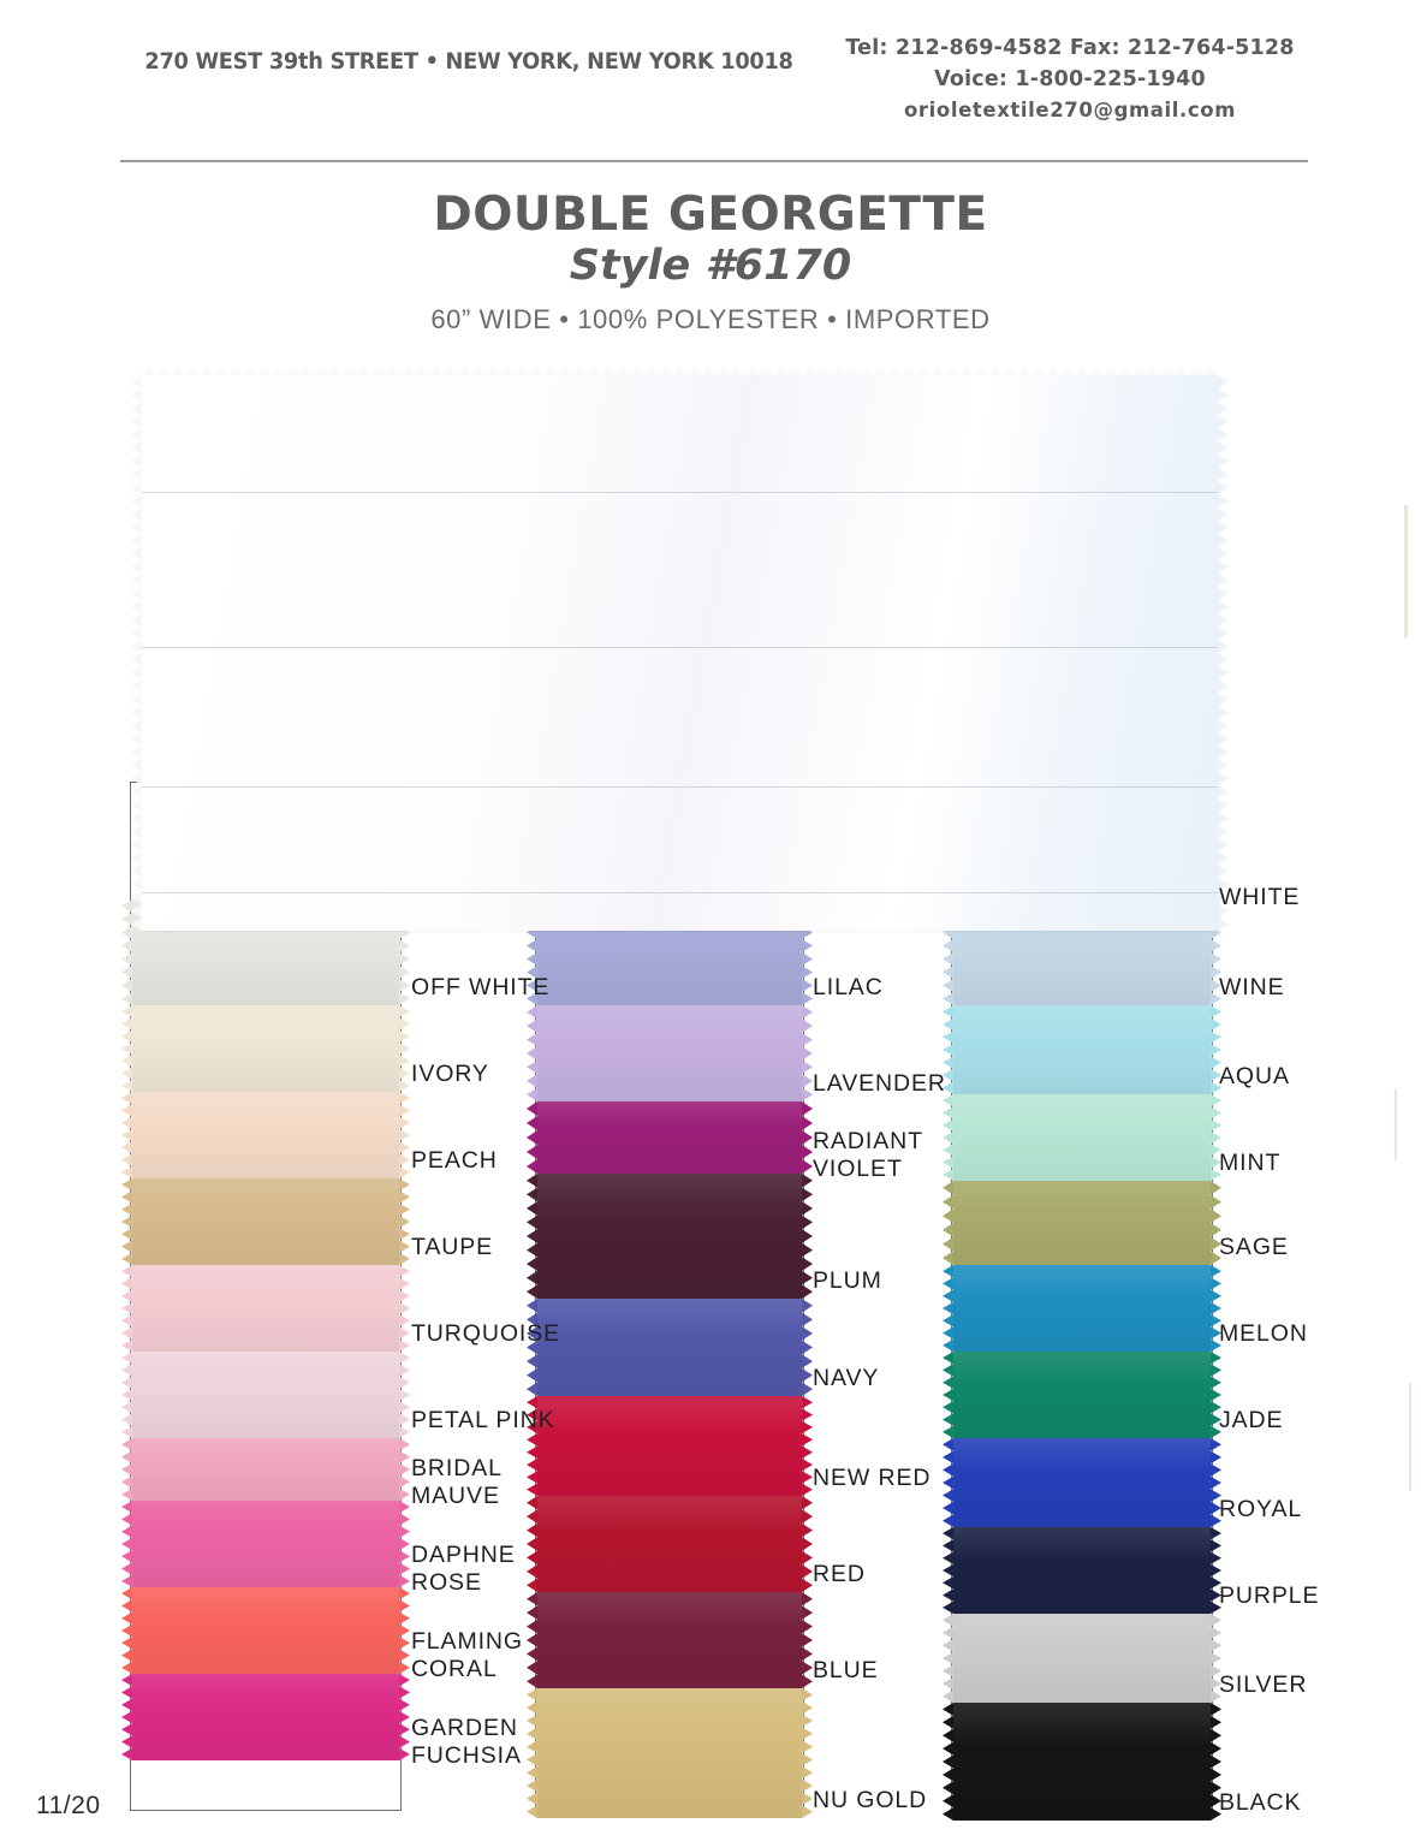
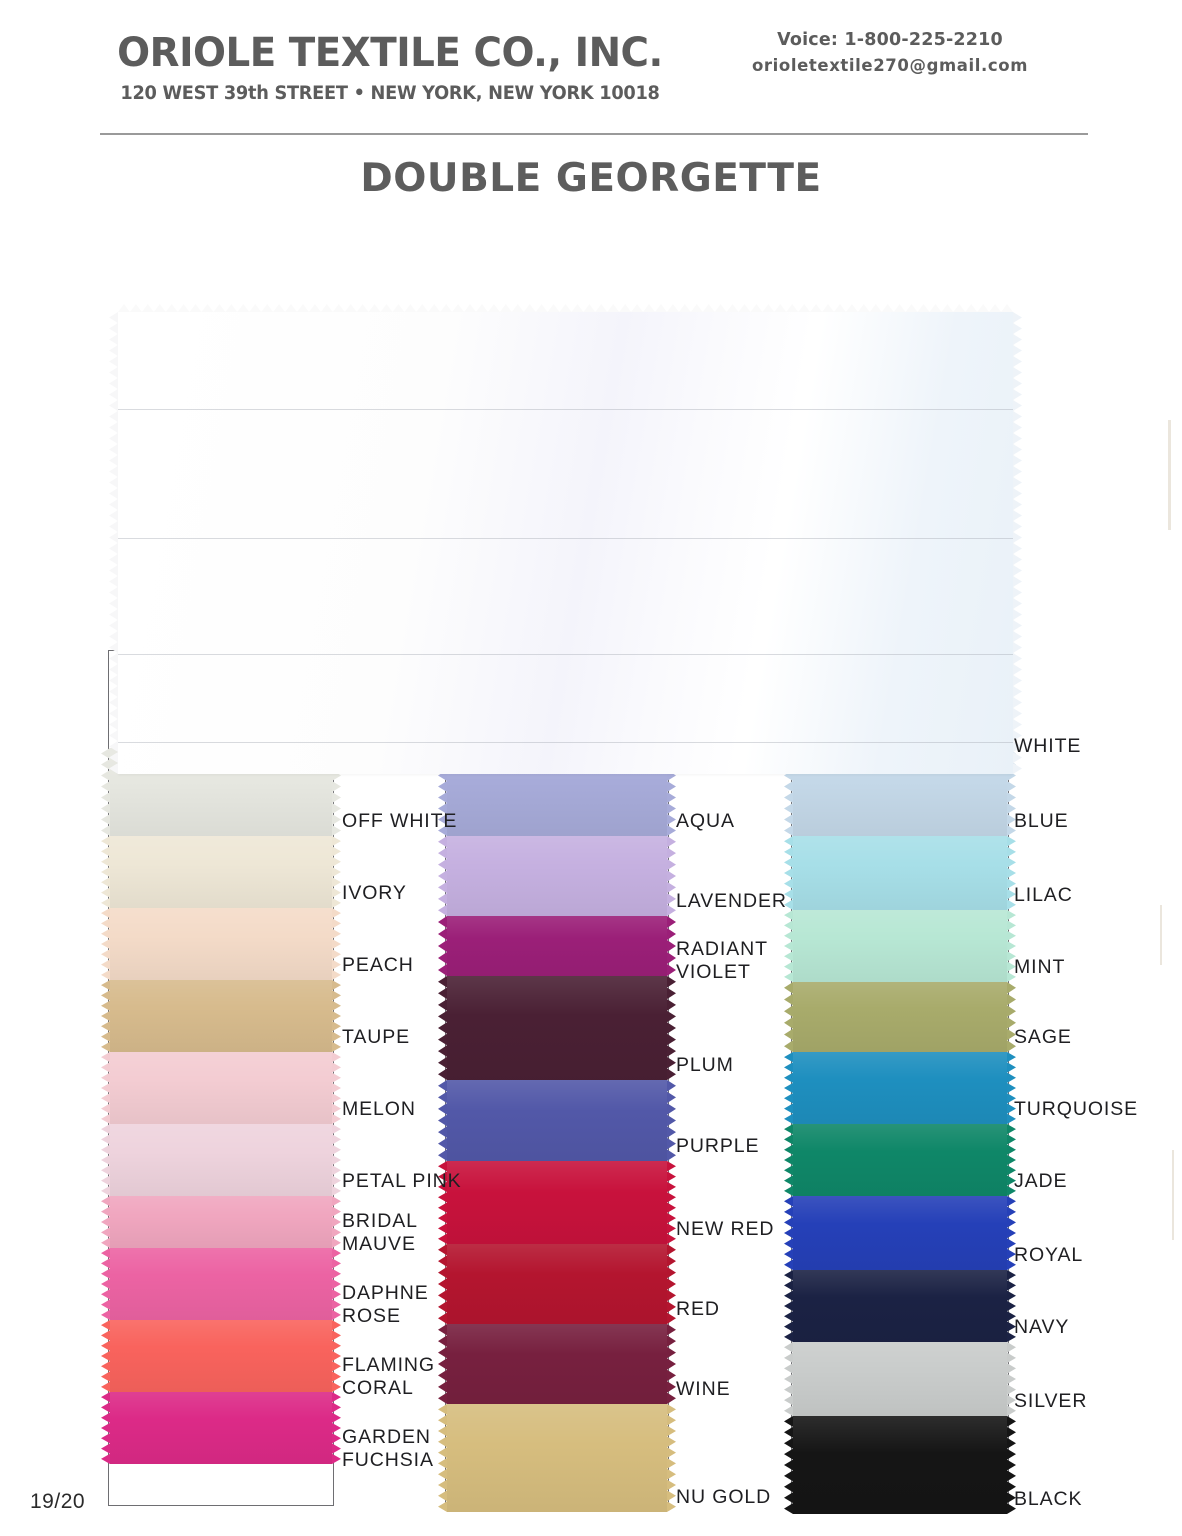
+ ORIOLE TEXTILE CO., INC.
- 270 WEST 39th STREET • NEW YORK, NEW YORK 10018
+ 120 WEST 39th STREET • NEW YORK, NEW YORK 10018
- Tel: 212-869-4582 Fax: 212-764-5128
- Voice: 1-800-225-1940
+ Voice: 1-800-225-2210
  orioletextile270@gmail.com
  DOUBLE GEORGETTE
- Style #6170
- 60” WIDE • 100% POLYESTER • IMPORTED
  WHITE
  OFF WHITE
  IVORY
  PEACH
  TAUPE
- TURQUOISE
+ MELON
  PETAL PINK
  BRIDAL
  MAUVE
  DAPHNE
  ROSE
  FLAMING
  CORAL
  GARDEN
  FUCHSIA
- LILAC
+ AQUA
  LAVENDER
  RADIANT
  VIOLET
  PLUM
- NAVY
+ PURPLE
  NEW RED
  RED
- BLUE
+ WINE
  NU GOLD
- WINE
+ BLUE
- AQUA
+ LILAC
  MINT
  SAGE
- MELON
+ TURQUOISE
  JADE
  ROYAL
- PURPLE
+ NAVY
  SILVER
  BLACK
- 11/20
+ 19/20
